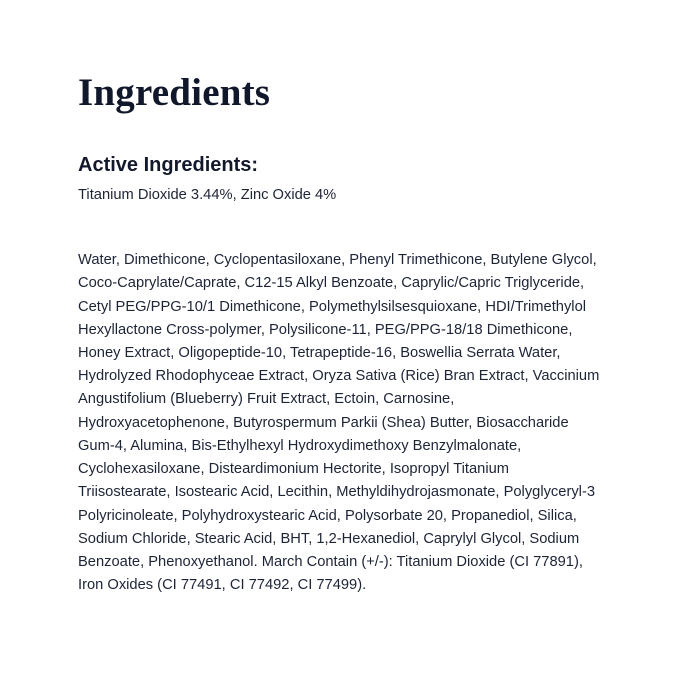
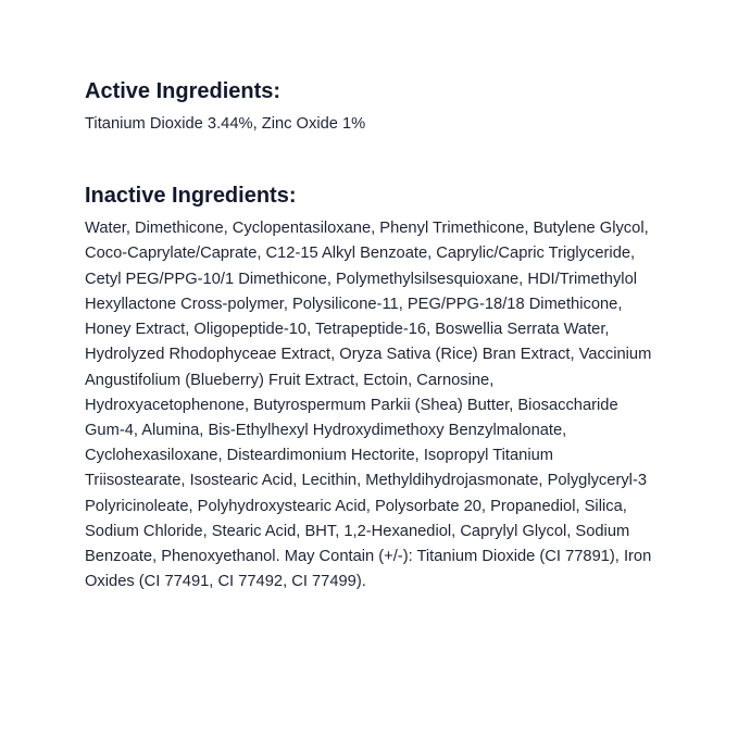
- Ingredients
  Active Ingredients:
- Titanium Dioxide 3.44%, Zinc Oxide 4%
+ Titanium Dioxide 3.44%, Zinc Oxide 1%
+ Inactive Ingredients:
- Water, Dimethicone, Cyclopentasiloxane, Phenyl Trimethicone, Butylene Glycol, Coco-Caprylate/Caprate, C12-15 Alkyl Benzoate, Caprylic/Capric Triglyceride, Cetyl PEG/PPG-10/1 Dimethicone, Polymethylsilsesquioxane, HDI/Trimethylol Hexyllactone Cross-polymer, Polysilicone-11, PEG/PPG-18/18 Dimethicone, Honey Extract, Oligopeptide-10, Tetrapeptide-16, Boswellia Serrata Water, Hydrolyzed Rhodophyceae Extract, Oryza Sativa (Rice) Bran Extract, Vaccinium Angustifolium (Blueberry) Fruit Extract, Ectoin, Carnosine, Hydroxyacetophenone, Butyrospermum Parkii (Shea) Butter, Biosaccharide Gum-4, Alumina, Bis-Ethylhexyl Hydroxydimethoxy Benzylmalonate, Cyclohexasiloxane, Disteardimonium Hectorite, Isopropyl Titanium Triisostearate, Isostearic Acid, Lecithin, Methyldihydrojasmonate, Polyglyceryl-3 Polyricinoleate, Polyhydroxystearic Acid, Polysorbate 20, Propanediol, Silica, Sodium Chloride, Stearic Acid, BHT, 1,2-Hexanediol, Caprylyl Glycol, Sodium Benzoate, Phenoxyethanol. March Contain (+/-): Titanium Dioxide (CI 77891), Iron Oxides (CI 77491, CI 77492, CI 77499).
+ Water, Dimethicone, Cyclopentasiloxane, Phenyl Trimethicone, Butylene Glycol, Coco-Caprylate/Caprate, C12-15 Alkyl Benzoate, Caprylic/Capric Triglyceride, Cetyl PEG/PPG-10/1 Dimethicone, Polymethylsilsesquioxane, HDI/Trimethylol Hexyllactone Cross-polymer, Polysilicone-11, PEG/PPG-18/18 Dimethicone, Honey Extract, Oligopeptide-10, Tetrapeptide-16, Boswellia Serrata Water, Hydrolyzed Rhodophyceae Extract, Oryza Sativa (Rice) Bran Extract, Vaccinium Angustifolium (Blueberry) Fruit Extract, Ectoin, Carnosine, Hydroxyacetophenone, Butyrospermum Parkii (Shea) Butter, Biosaccharide Gum-4, Alumina, Bis-Ethylhexyl Hydroxydimethoxy Benzylmalonate, Cyclohexasiloxane, Disteardimonium Hectorite, Isopropyl Titanium Triisostearate, Isostearic Acid, Lecithin, Methyldihydrojasmonate, Polyglyceryl-3 Polyricinoleate, Polyhydroxystearic Acid, Polysorbate 20, Propanediol, Silica, Sodium Chloride, Stearic Acid, BHT, 1,2-Hexanediol, Caprylyl Glycol, Sodium Benzoate, Phenoxyethanol. May Contain (+/-): Titanium Dioxide (CI 77891), Iron Oxides (CI 77491, CI 77492, CI 77499).
